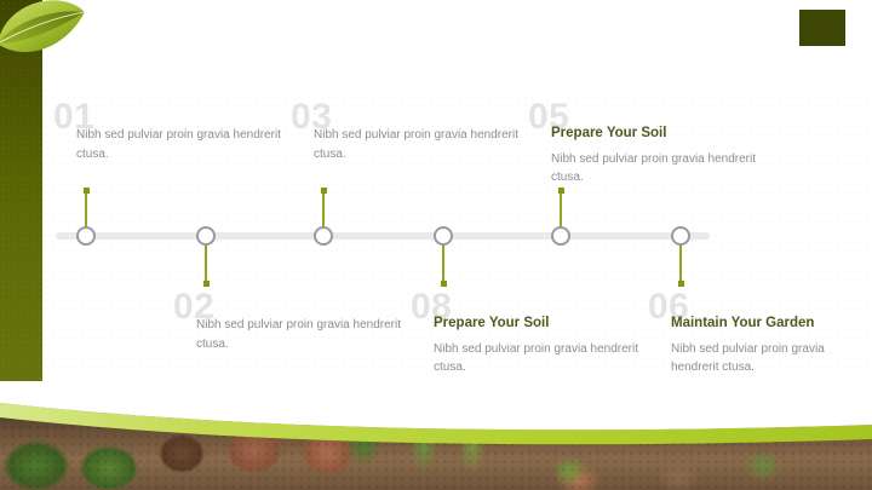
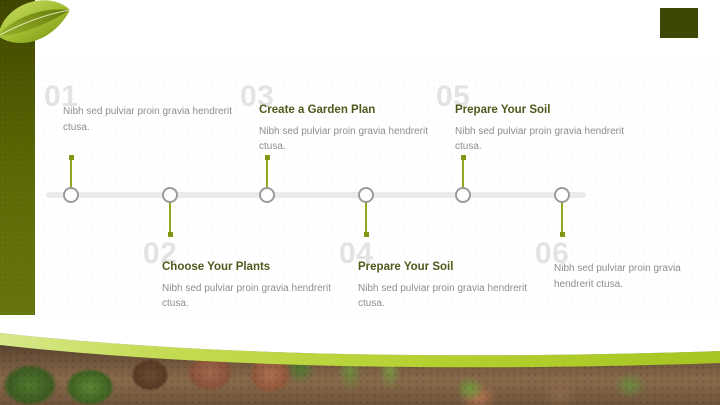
  01
  Nibh sed pulviar proin gravia hendrerit ctusa.
  03
+ Create a Garden Plan
  Nibh sed pulviar proin gravia hendrerit ctusa.
  05
  Prepare Your Soil
  Nibh sed pulviar proin gravia hendrerit ctusa.
  02
+ Choose Your Plants
  Nibh sed pulviar proin gravia hendrerit ctusa.
- 08
+ 04
  Prepare Your Soil
  Nibh sed pulviar proin gravia hendrerit ctusa.
  06
- Maintain Your Garden
  Nibh sed pulviar proin gravia hendrerit ctusa.
